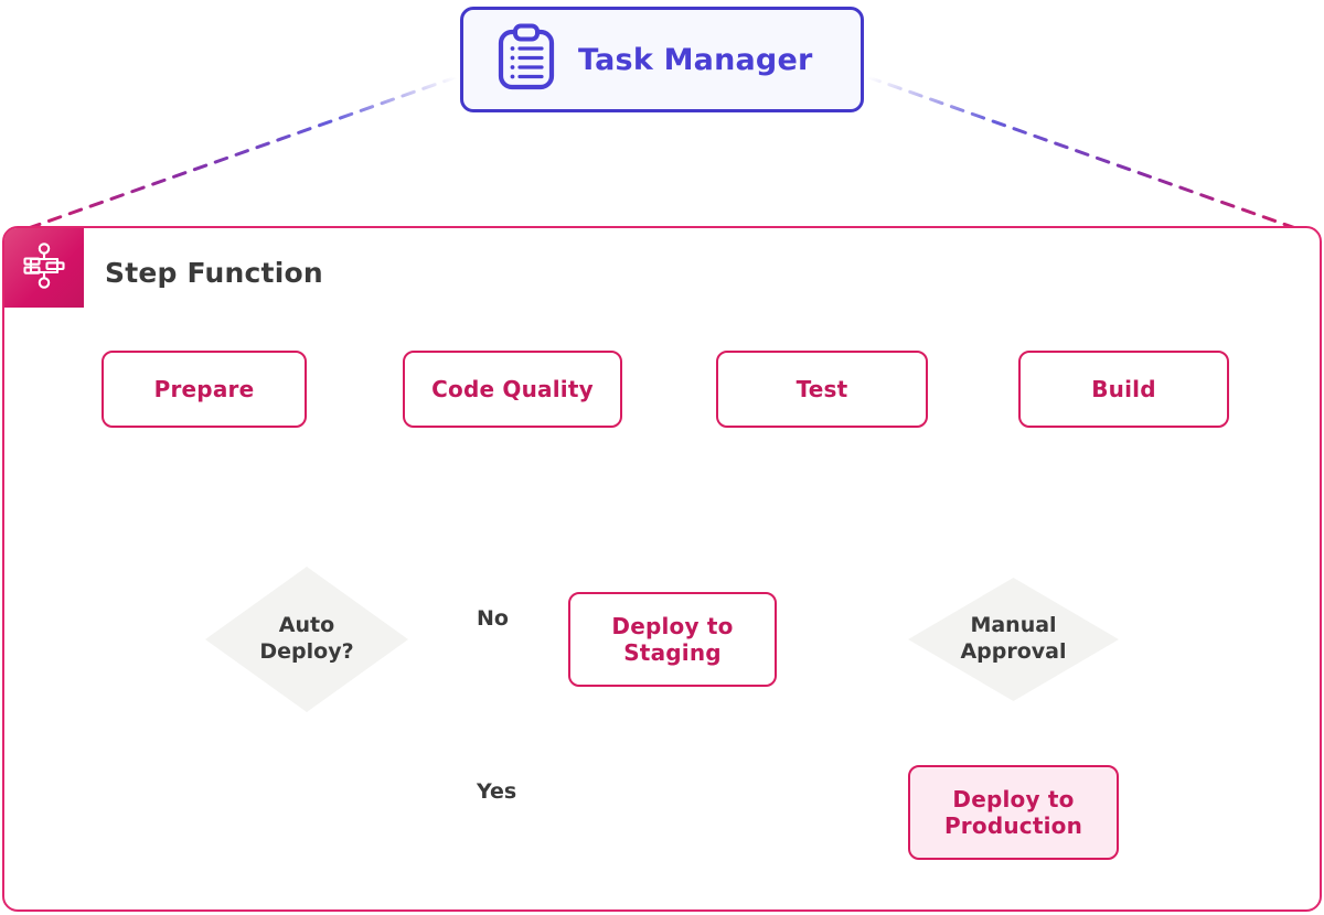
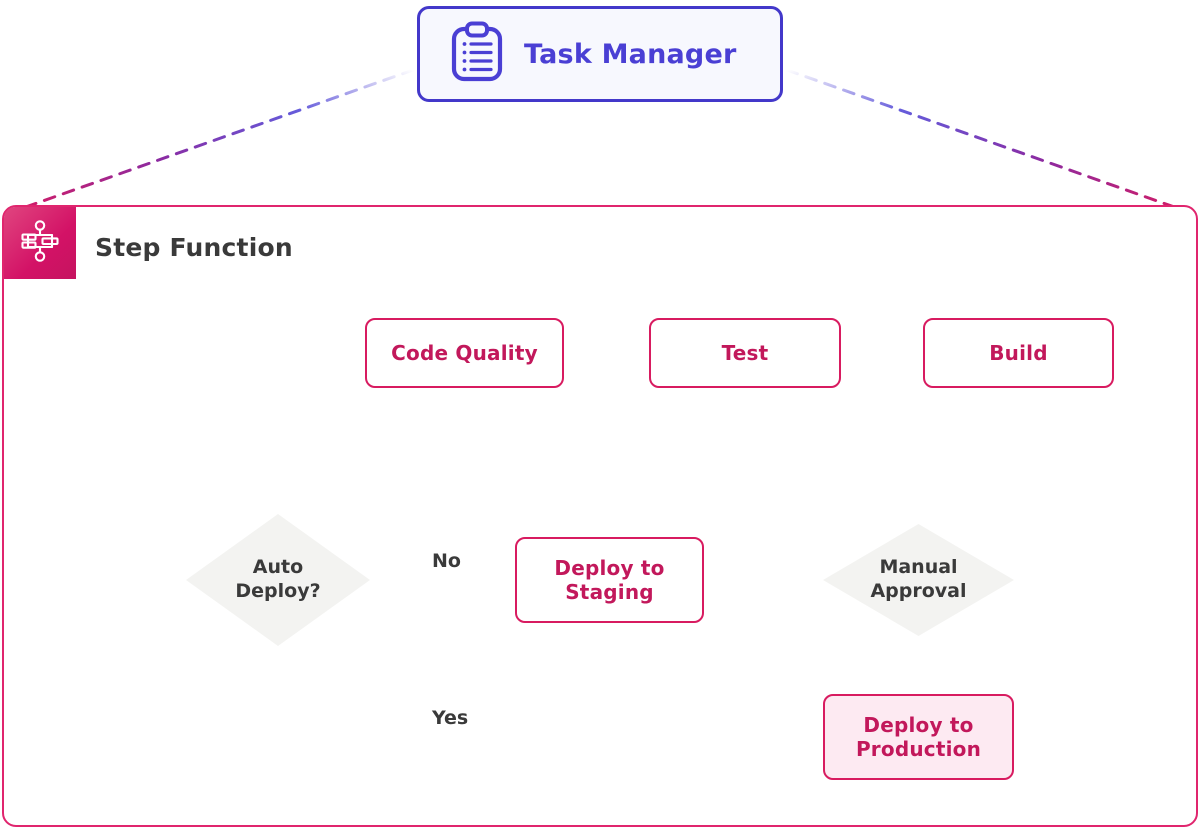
  Task Manager
  Step Function
- Prepare
  Code Quality
  Test
  Build
  Auto
  Deploy?
  Deploy to
  Staging
  Manual
  Approval
  Deploy to
  Production
  No
  Yes
